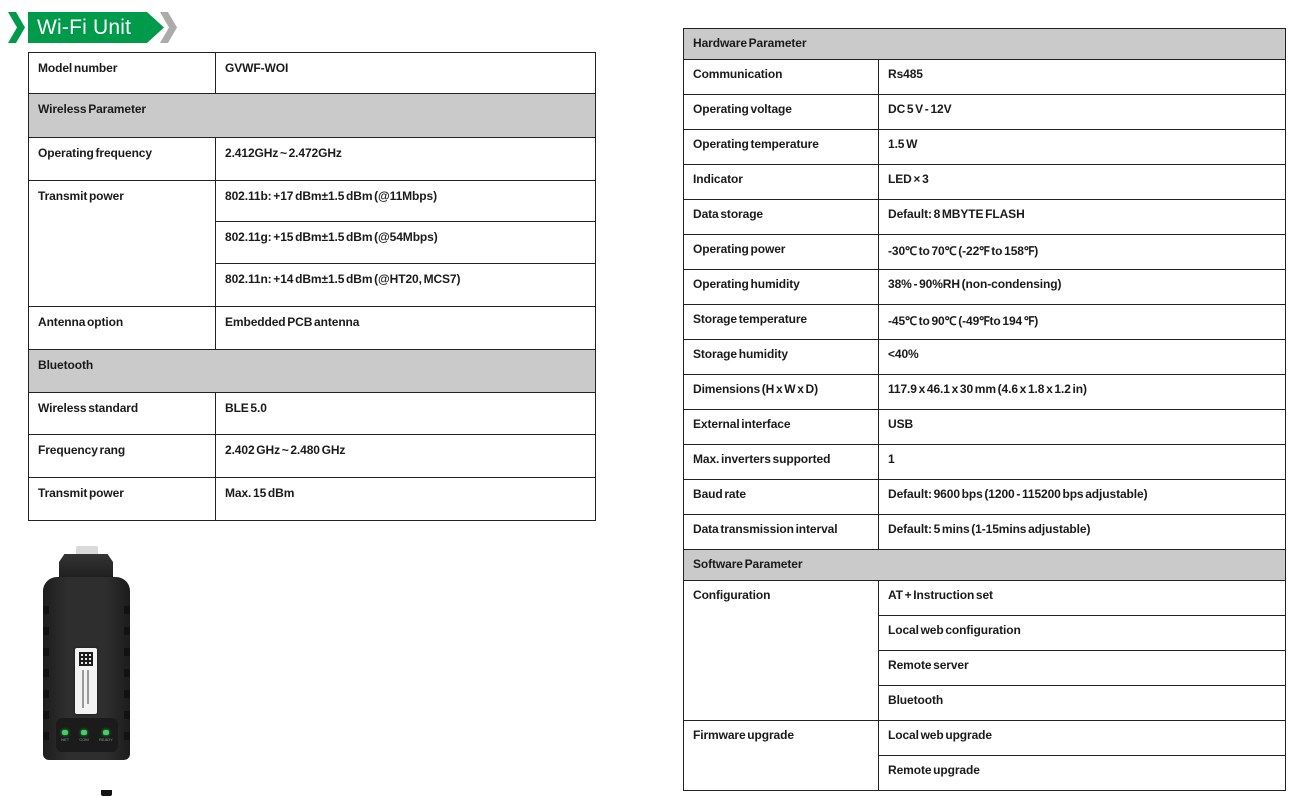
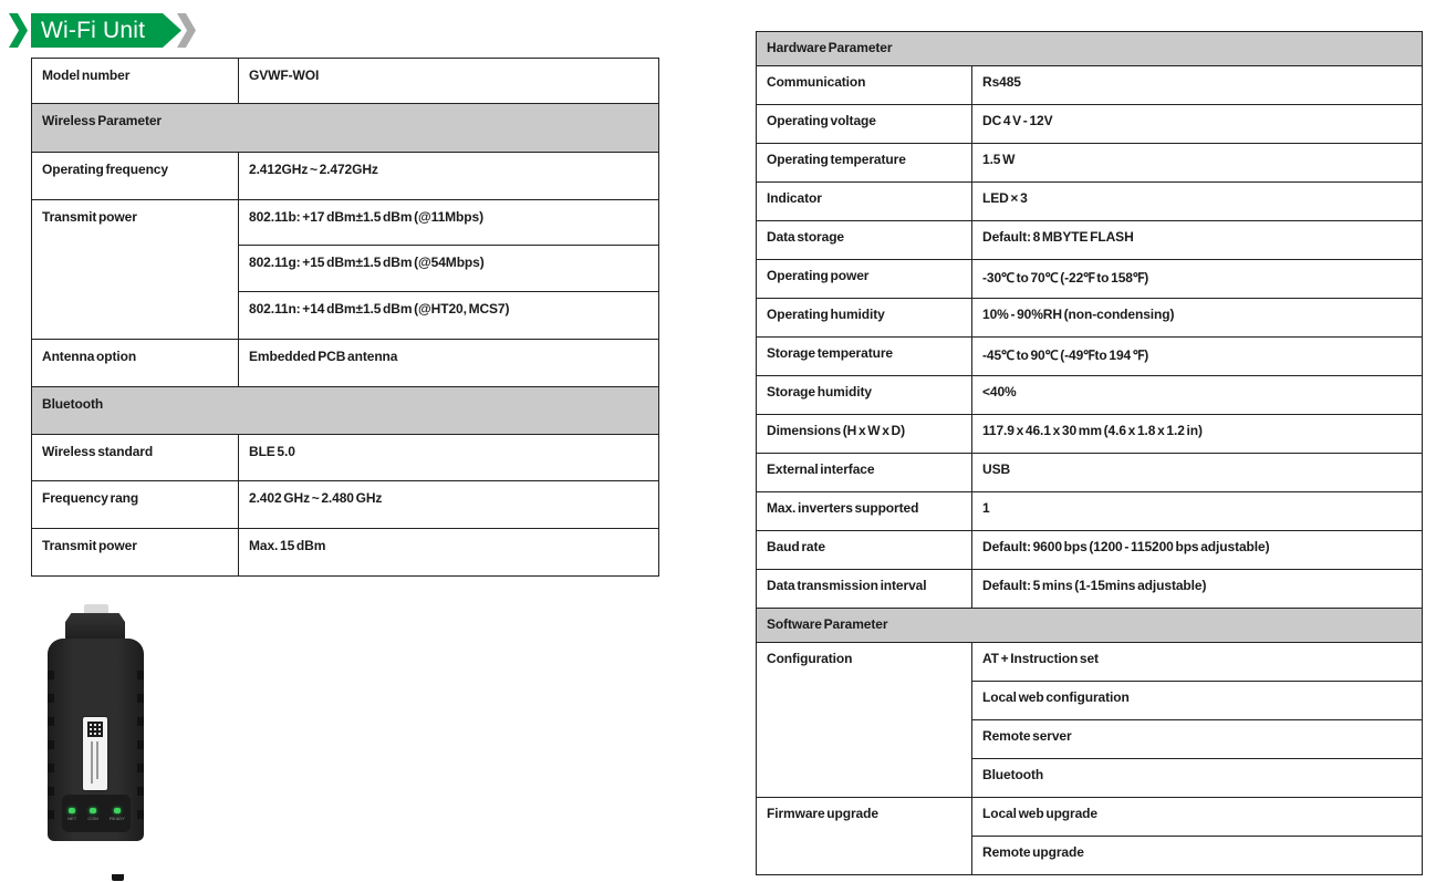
  Wi-Fi Unit
  Model number	GVWF-WOI
  Wireless Parameter
  Operating frequency	2.412GHz ~ 2.472GHz
  Transmit power	802.11b: +17 dBm±1.5 dBm (@11Mbps)
  802.11g: +15 dBm±1.5 dBm (@54Mbps)
  802.11n: +14 dBm±1.5 dBm (@HT20, MCS7)
  Antenna option	Embedded PCB antenna
  Bluetooth
  Wireless standard	BLE 5.0
  Frequency rang	2.402 GHz ~ 2.480 GHz
  Transmit power	Max. 15 dBm
  Hardware Parameter
  Communication	Rs485
- Operating voltage	DC 5 V - 12V
+ Operating voltage	DC 4 V - 12V
  Operating temperature	1.5 W
  Indicator	LED × 3
  Data storage	Default: 8 MBYTE FLASH
  Operating power	-30℃ to 70℃ (-22℉ to 158℉)
- Operating humidity	38% - 90%RH (non-condensing)
+ Operating humidity	10% - 90%RH (non-condensing)
  Storage temperature	-45℃ to 90℃ (-49℉to 194 ℉)
  Storage humidity	<40%
  Dimensions (H x W x D)	117.9 x 46.1 x 30 mm (4.6 x 1.8 x 1.2 in)
  External interface	USB
  Max. inverters supported	1
  Baud rate	Default: 9600 bps (1200 - 115200 bps adjustable)
  Data transmission interval	Default: 5 mins (1-15mins adjustable)
  Software Parameter
  Configuration	AT + Instruction set
  Local web configuration
  Remote server
  Bluetooth
  Firmware upgrade	Local web upgrade
  Remote upgrade
